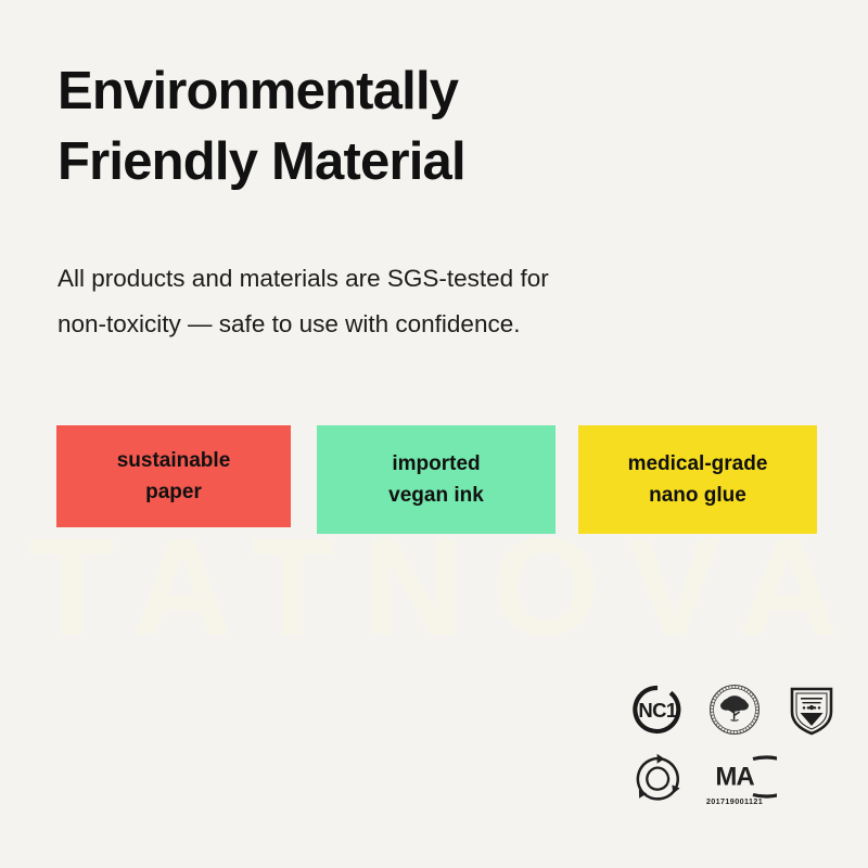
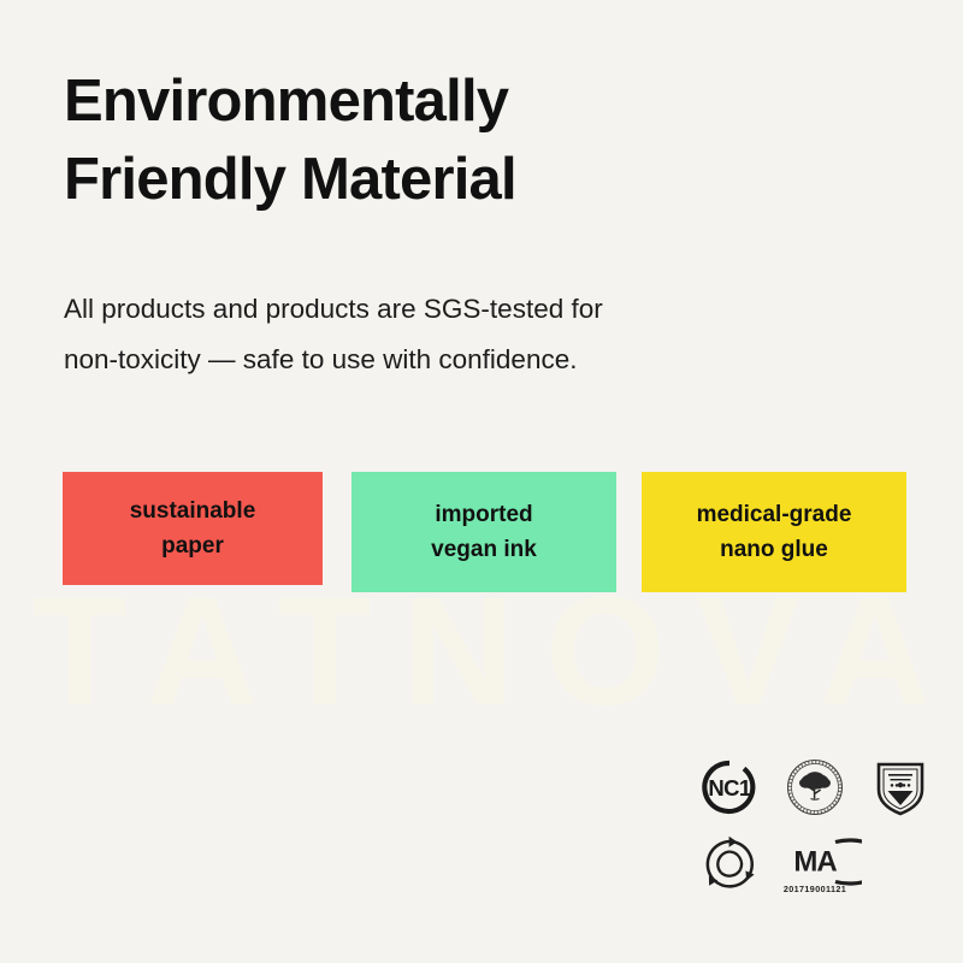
  TATNOVA
  Environmentally
  Friendly Material
- All products and materials are SGS-tested for
+ All products and products are SGS-tested for
  non-toxicity — safe to use with confidence.
  sustainable
  paper
  imported
  vegan ink
  medical-grade
  nano glue
  NC1
  MA
  201719001121
